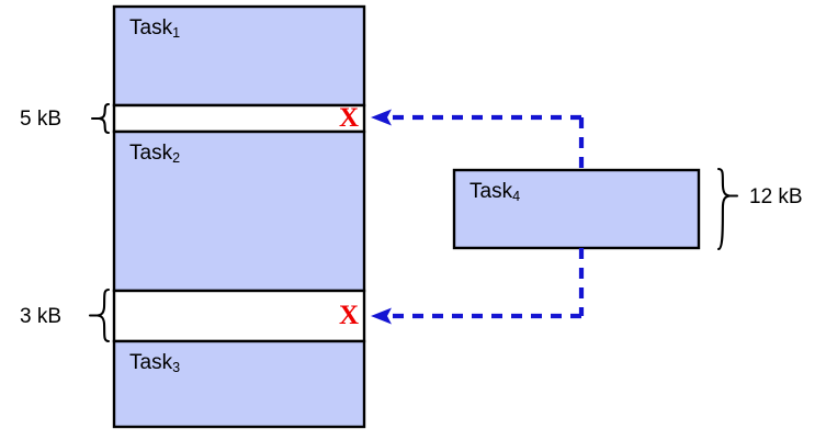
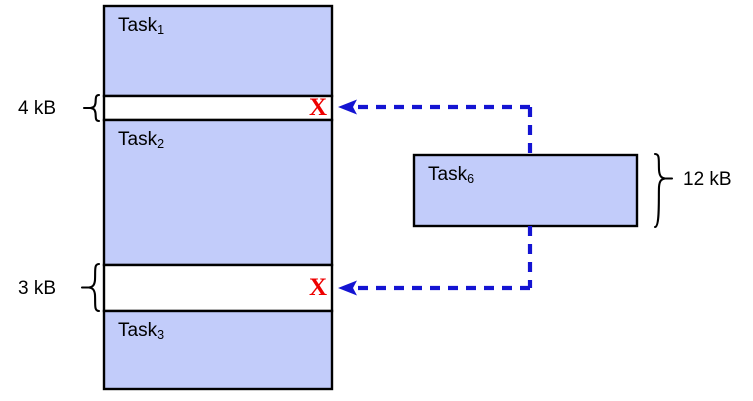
  Task1
  Task2
  Task3
- Task4
+ Task6
- 5 kB
+ 4 kB
  3 kB
  12 kB
  X
  X
